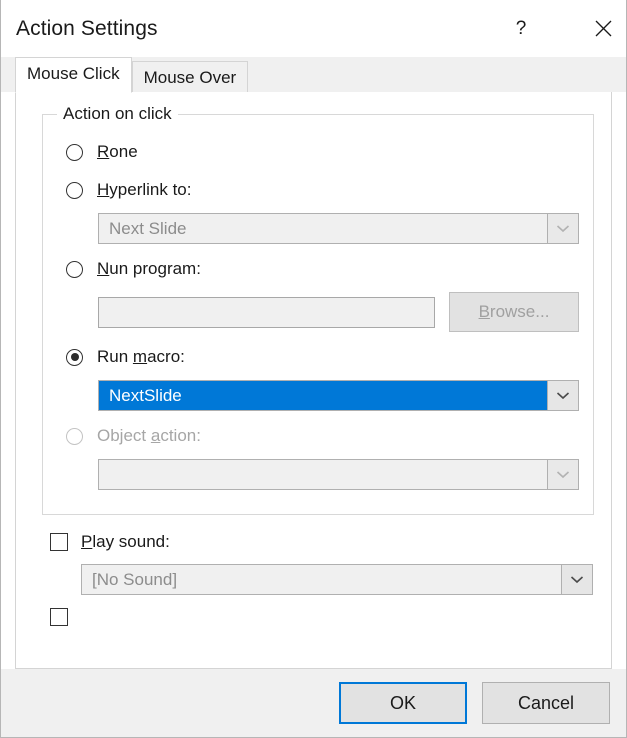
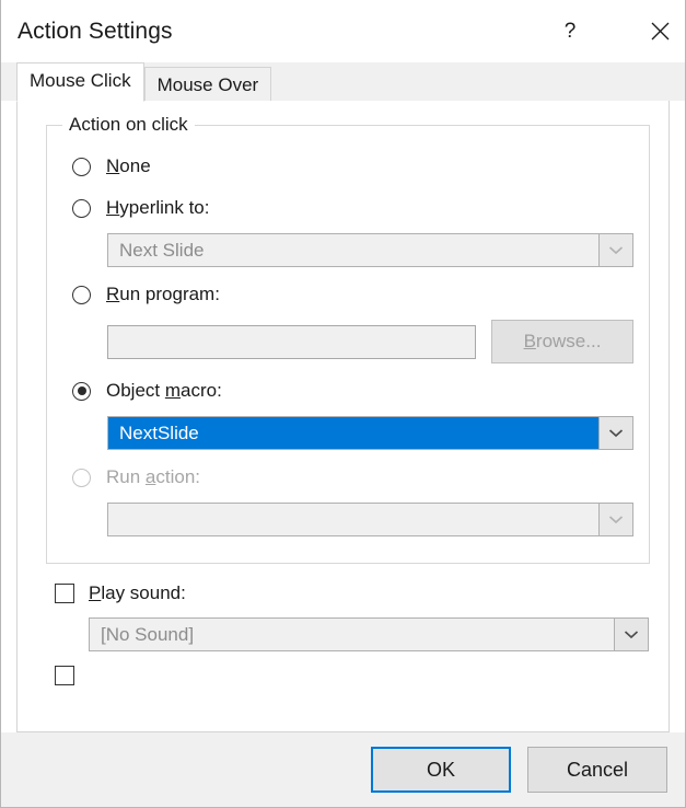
  Action Settings
  ?
  Mouse Click
  Mouse Over
  Action on click
- Rone
+ None
  Hyperlink to:
  Next Slide
- Nun program:
+ Run program:
  B
  rowse...
- Run macro:
+ Object macro:
  NextSlide
- Object action:
+ Run action:
  Play sound:
  [No Sound]
  OK
  Cancel
